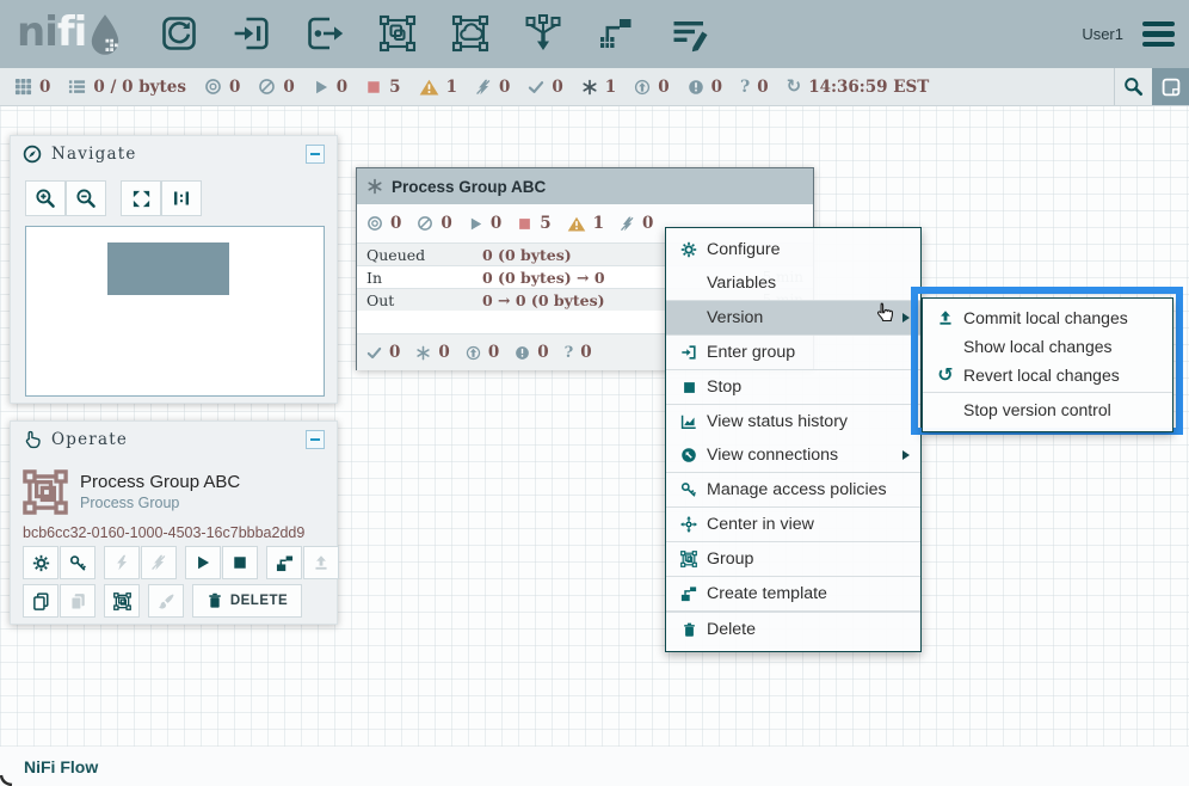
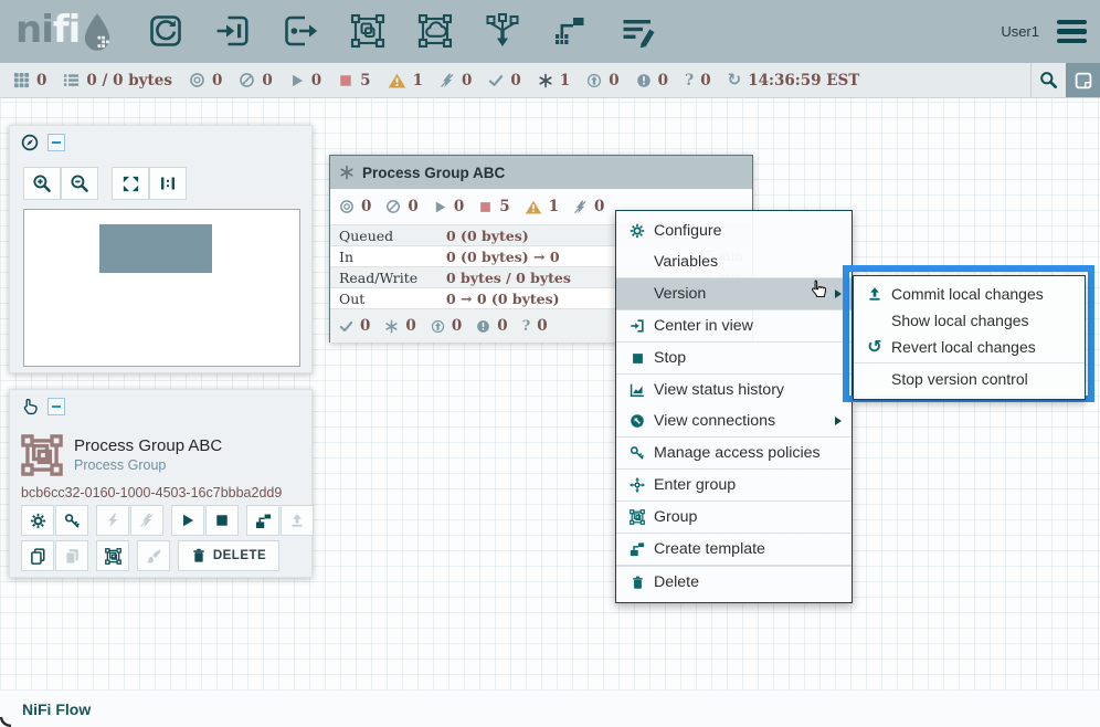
  nifi
  User1
  0
  0 / 0 bytes
  0
  0
  0
  5
  1
  0
  0
  1
  0
  0
  ?
  0
  ↻
  14:36:59 EST
- Navigate
- Operate
  Process Group ABC
  Process Group
  bcb6cc32-0160-1000-4503-16c7bbba2dd9
  DELETE
  Process Group ABC
  0
  0
  0
  5
  1
  0
  Queued
  0 (0 bytes)
  In
  0 (0 bytes) → 0
+ Read/Write
+ 0 bytes / 0 bytes
  Out
  0 → 0 (0 bytes)
  0
  0
  0
  0
  ?
  0
  Configure
  Variables
  Version
- Enter group
+ Center in view
  Stop
  View status history
  View connections
  Manage access policies
- Center in view
+ Enter group
  Group
  Create template
  Delete
  Commit local changes
  Show local changes
  ↺
  Revert local changes
  Stop version control
  NiFi Flow
